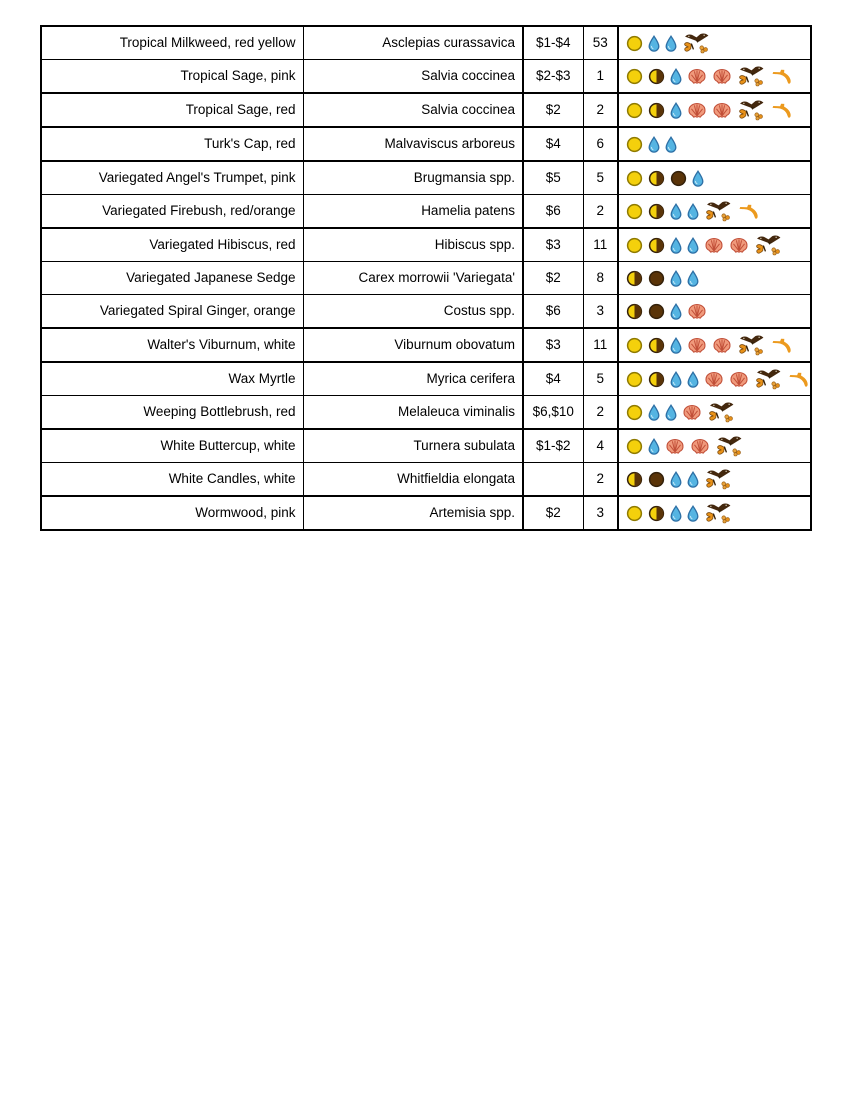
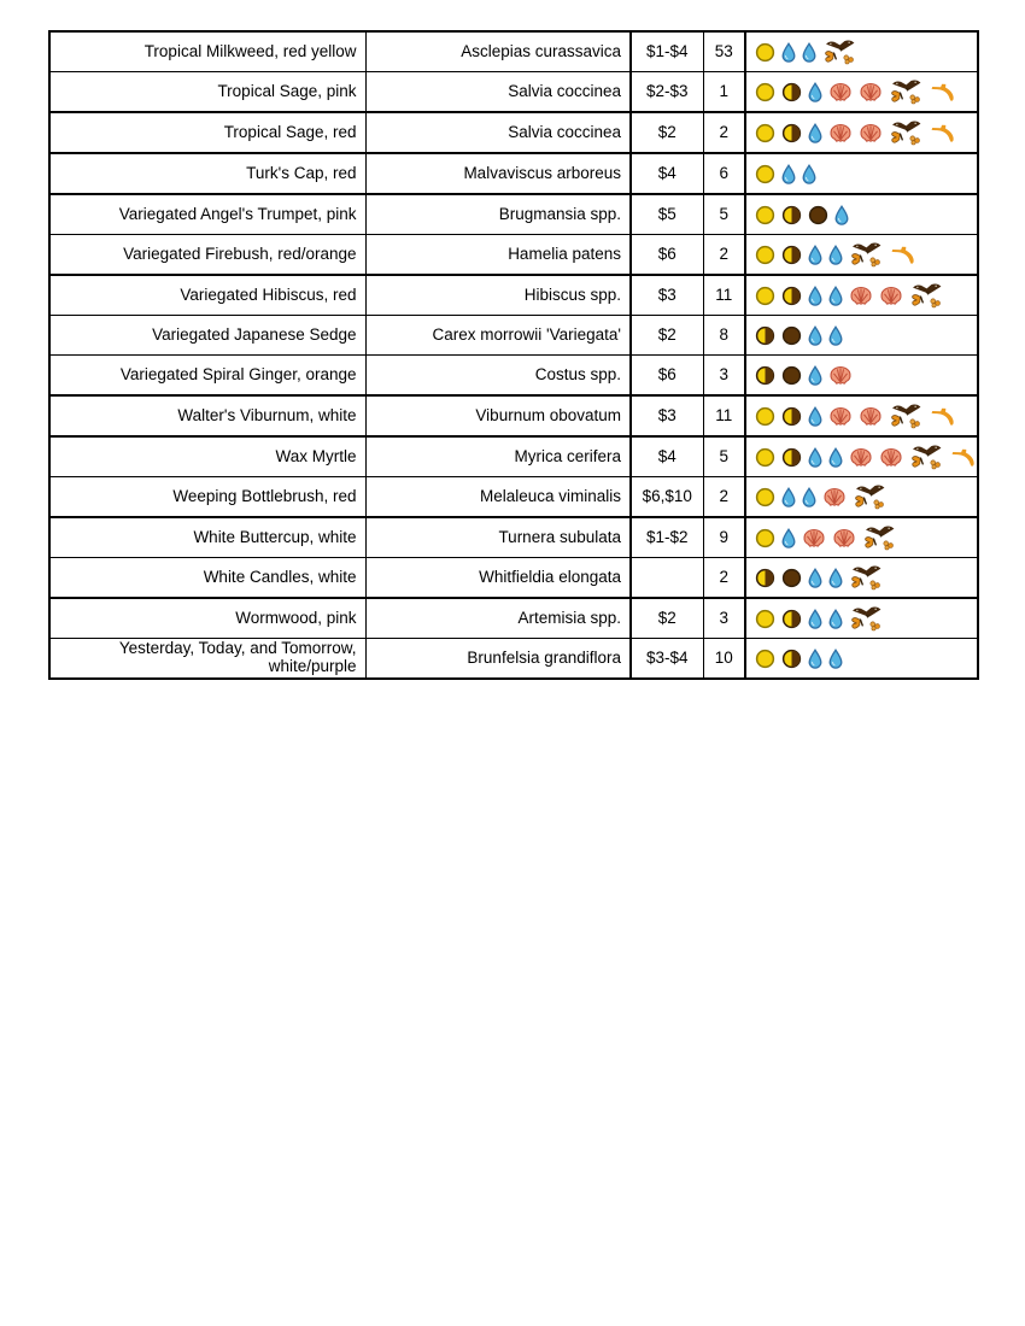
  Tropical Milkweed, red yellow	Asclepias curassavica	$1-$4	53
  Tropical Sage, pink	Salvia coccinea	$2-$3	1
  Tropical Sage, red	Salvia coccinea	$2	2
  Turk's Cap, red	Malvaviscus arboreus	$4	6
  Variegated Angel's Trumpet, pink	Brugmansia spp.	$5	5
  Variegated Firebush, red/orange	Hamelia patens	$6	2
  Variegated Hibiscus, red	Hibiscus spp.	$3	11
  Variegated Japanese Sedge	Carex morrowii 'Variegata'	$2	8
  Variegated Spiral Ginger, orange	Costus spp.	$6	3
  Walter's Viburnum, white	Viburnum obovatum	$3	11
  Wax Myrtle	Myrica cerifera	$4	5
  Weeping Bottlebrush, red	Melaleuca viminalis	$6,$10	2
- White Buttercup, white	Turnera subulata	$1-$2	4
+ White Buttercup, white	Turnera subulata	$1-$2	9
  White Candles, white	Whitfieldia elongata		2
  Wormwood, pink	Artemisia spp.	$2	3
+ Yesterday, Today, and Tomorrow, white/purple	Brunfelsia grandiflora	$3-$4	10
